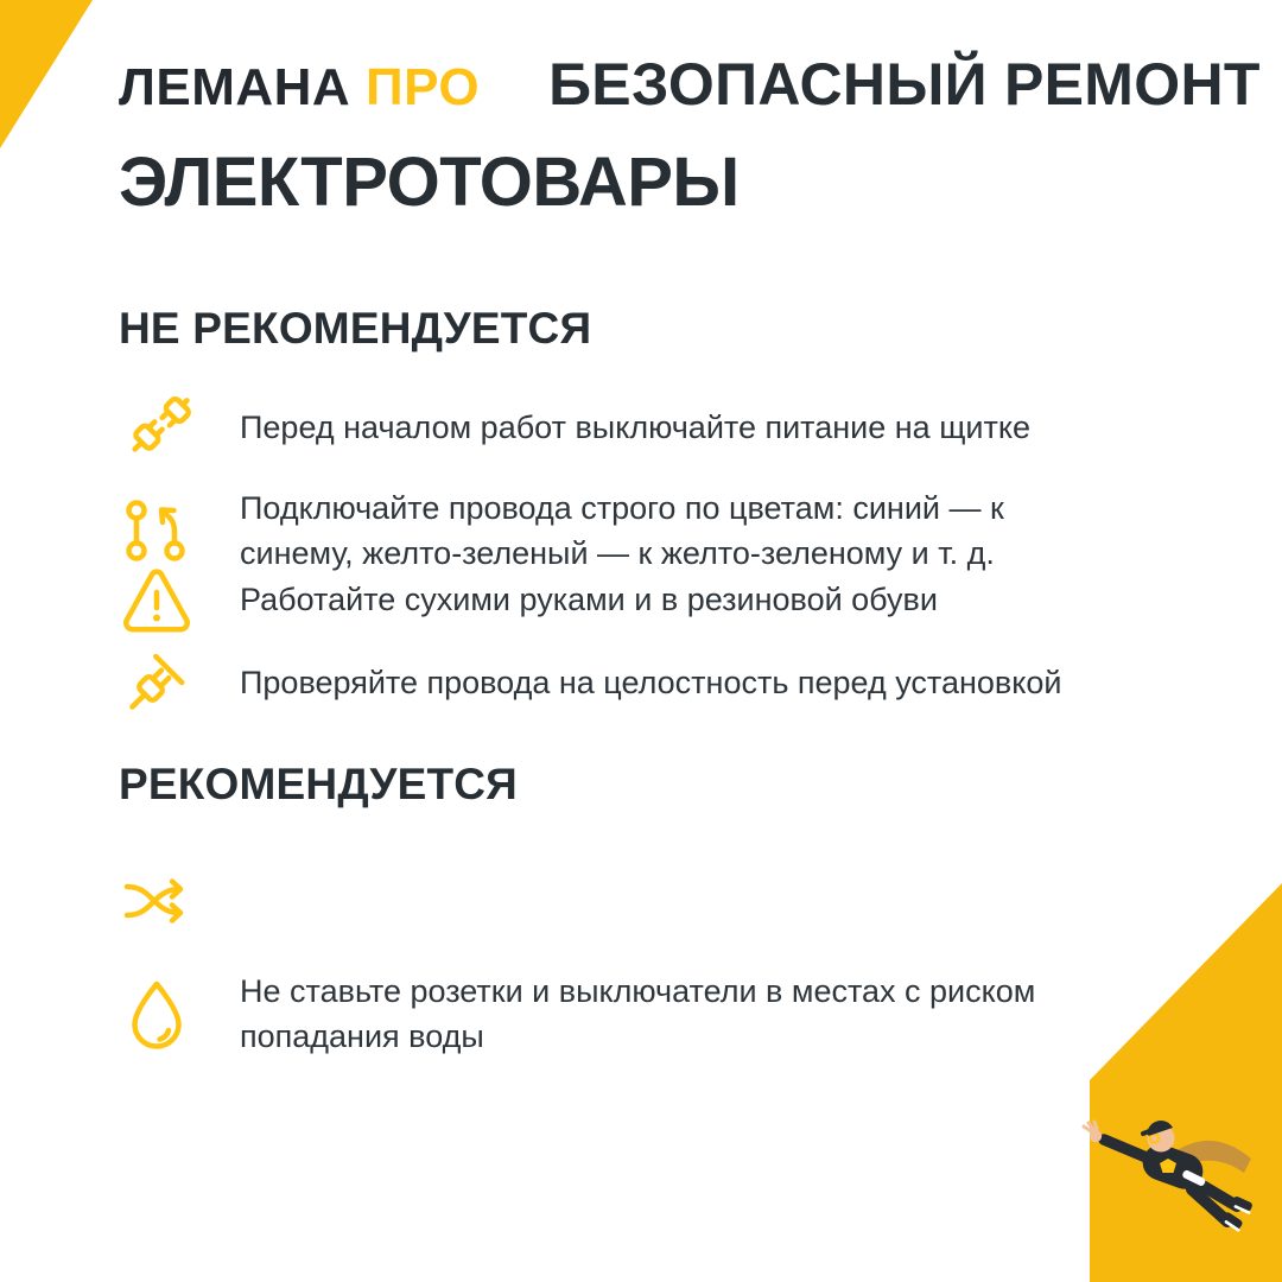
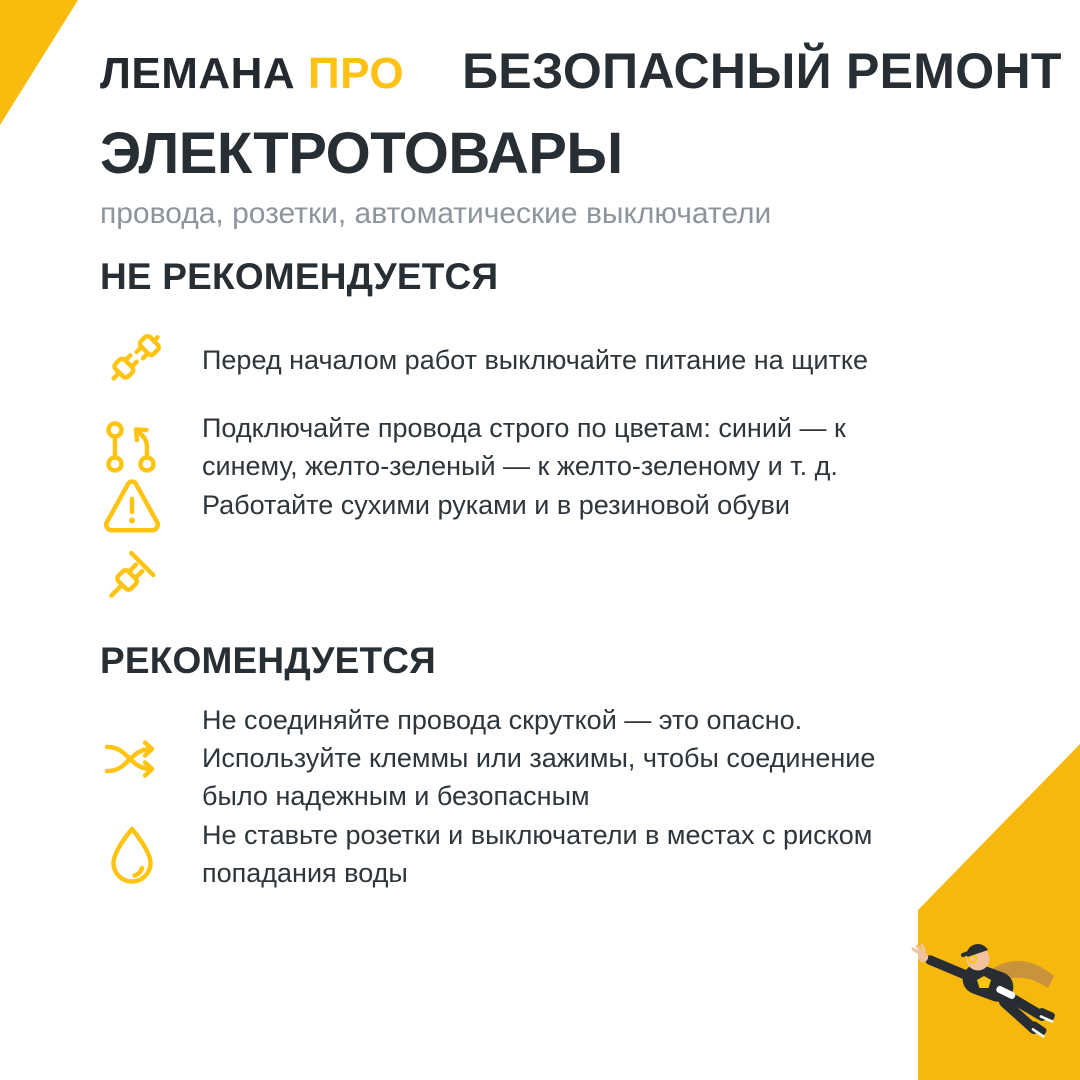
  ЛЕМАНА ПРО
  БЕЗОПАСНЫЙ РЕМОНТ
  ЭЛЕКТРОТОВАРЫ
+ провода, розетки, автоматические выключатели
  НЕ РЕКОМЕНДУЕТСЯ
  Перед началом работ выключайте питание на щитке
  Подключайте провода строго по цветам: синий — к синему, желто-зеленый — к желто-зеленому и т. д.
  Работайте сухими руками и в резиновой обуви
- Проверяйте провода на целостность перед установкой
  РЕКОМЕНДУЕТСЯ
+ Не соединяйте провода скруткой — это опасно. Используйте клеммы или зажимы, чтобы соединение было надежным и безопасным
  Не ставьте розетки и выключатели в местах с риском попадания воды
